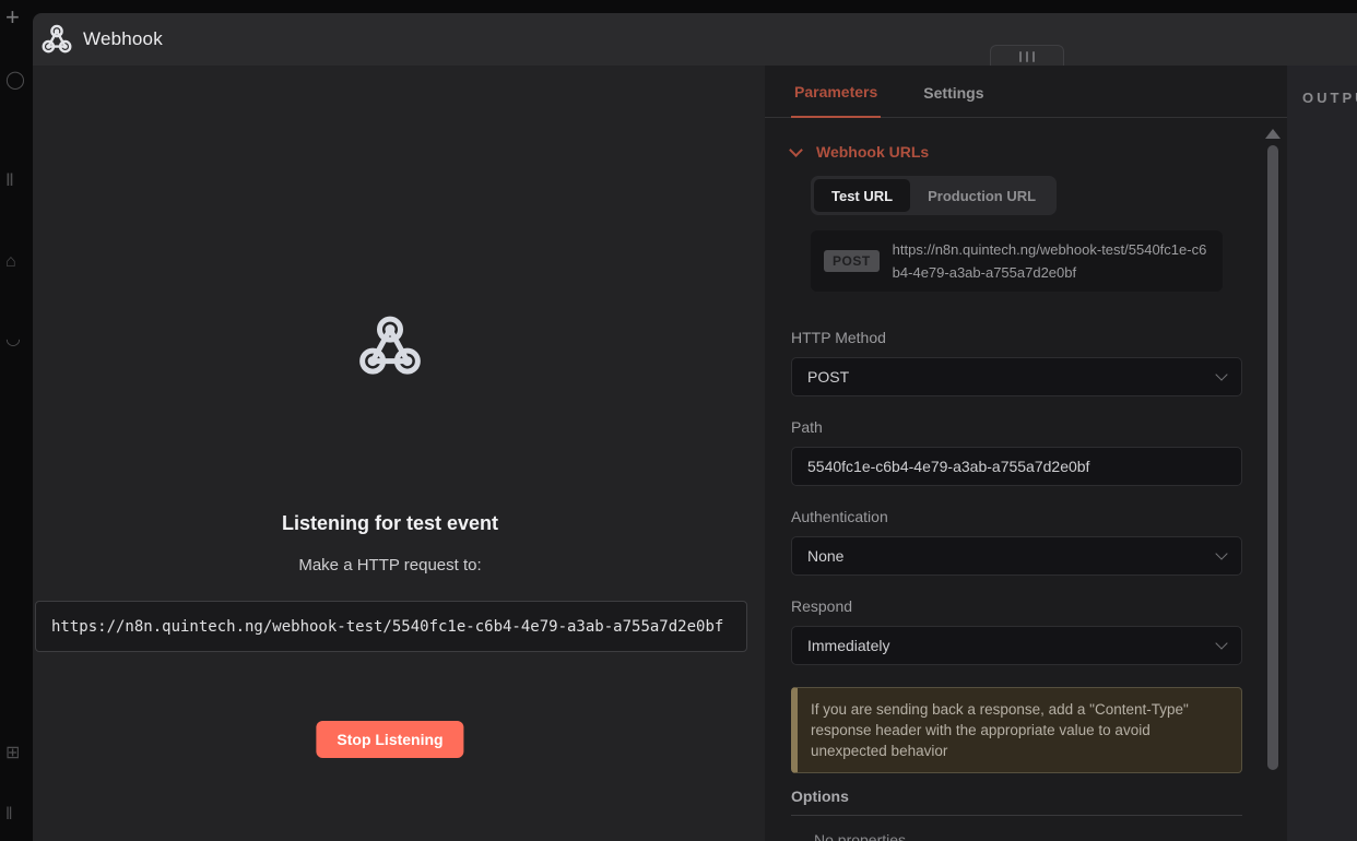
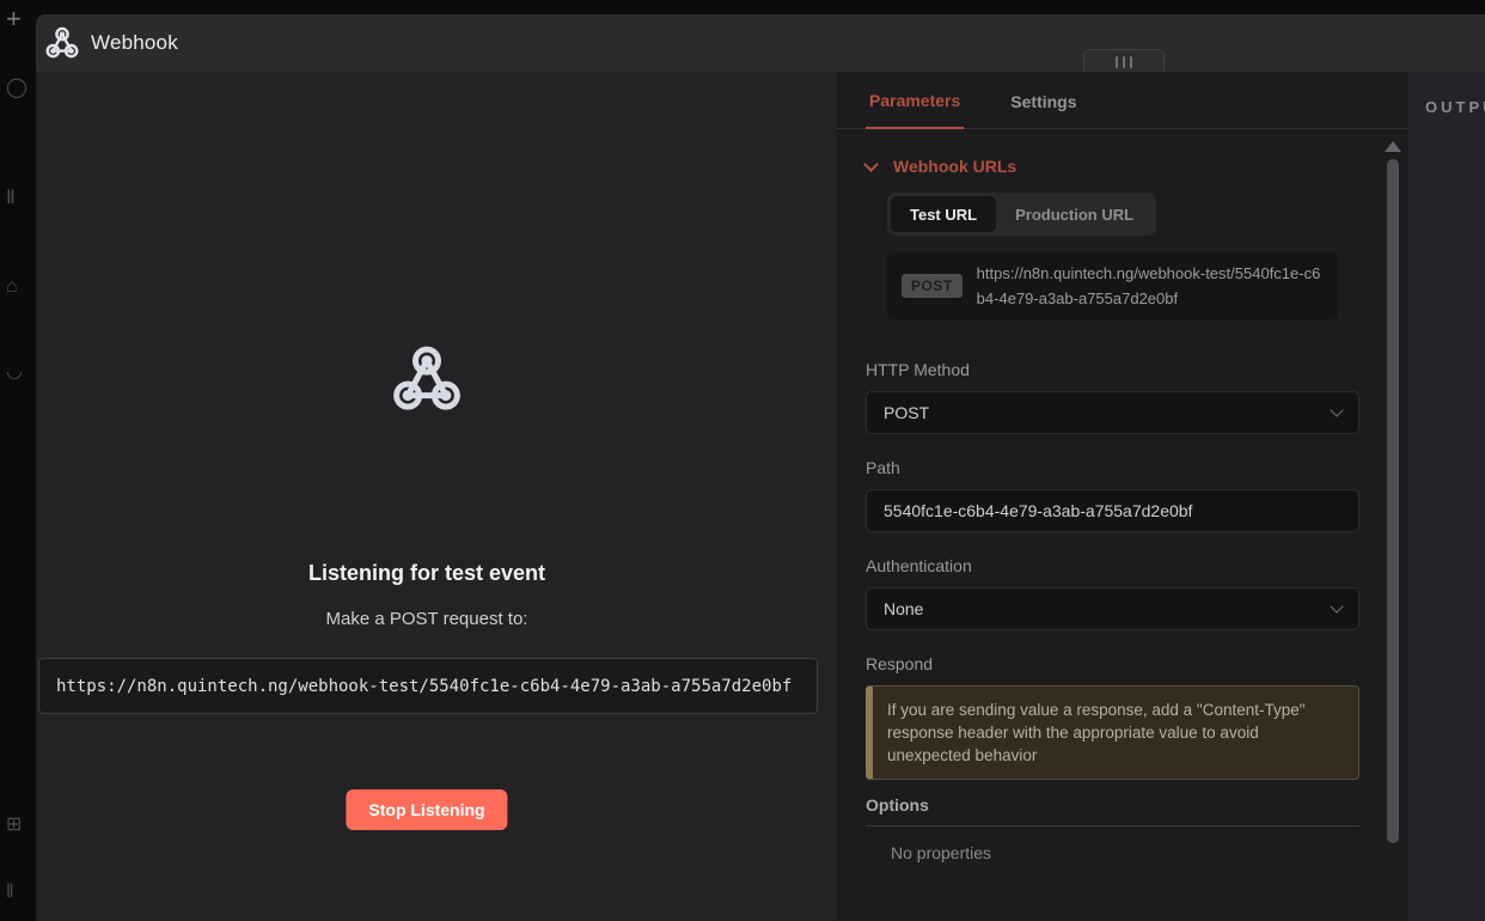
  +
  ◯
  Ⅱ
  ⌂
  ◡
  ⊞
  ‖
  Webhook
  Listening for test event
- Make a HTTP request to:
+ Make a POST request to:
  https://n8n.quintech.ng/webhook-test/5540fc1e-c6b4-4e79-a3ab-a755a7d2e0bf
  Stop Listening
  Parameters
  Settings
  Webhook URLs
  Test URL
  Production URL
  POST
  https://n8n.quintech.ng/webhook-test/5540fc1e-c6b4-4e79-a3ab-a755a7d2e0bf
  HTTP Method
  POST
  Path
  5540fc1e-c6b4-4e79-a3ab-a755a7d2e0bf
  Authentication
  None
  Respond
- Immediately
- If you are sending back a response, add a "Content-Type" response header with the appropriate value to avoid unexpected behavior
+ If you are sending value a response, add a "Content-Type" response header with the appropriate value to avoid unexpected behavior
  Options
  No properties
